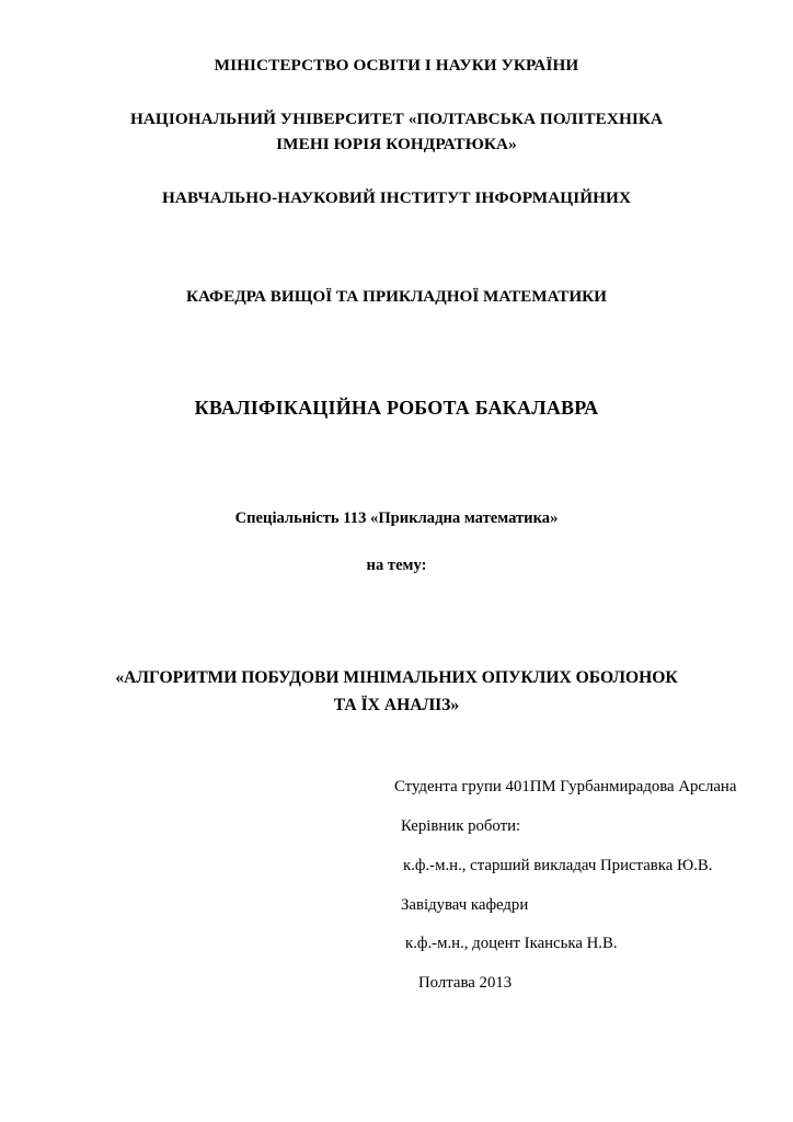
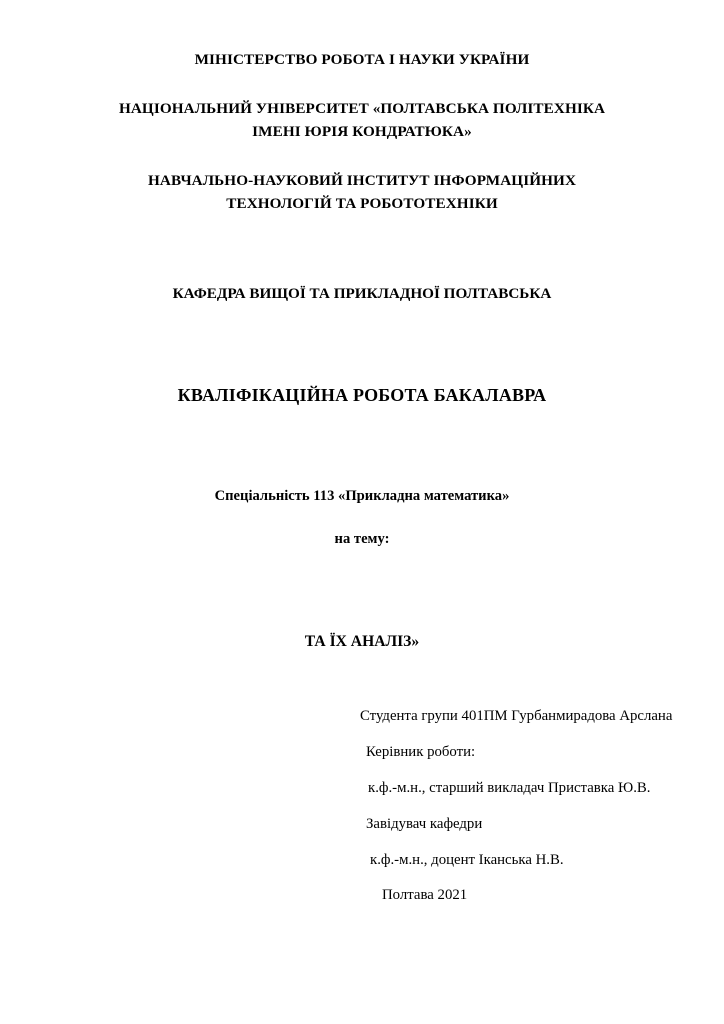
- МІНІСТЕРСТВО ОСВІТИ І НАУКИ УКРАЇНИ
+ МІНІСТЕРСТВО РОБОТА І НАУКИ УКРАЇНИ
  НАЦІОНАЛЬНИЙ УНІВЕРСИТЕТ «ПОЛТАВСЬКА ПОЛІТЕХНІКА
  ІМЕНІ ЮРІЯ КОНДРАТЮКА»
  НАВЧАЛЬНО-НАУКОВИЙ ІНСТИТУТ ІНФОРМАЦІЙНИХ
+ ТЕХНОЛОГІЙ ТА РОБОТОТЕХНІКИ
- КАФЕДРА ВИЩОЇ ТА ПРИКЛАДНОЇ МАТЕМАТИКИ
+ КАФЕДРА ВИЩОЇ ТА ПРИКЛАДНОЇ ПОЛТАВСЬКА
  КВАЛІФІКАЦІЙНА РОБОТА БАКАЛАВРА
  Спеціальність 113 «Прикладна математика»
  на тему:
- «АЛГОРИТМИ ПОБУДОВИ МІНІМАЛЬНИХ ОПУКЛИХ ОБОЛОНОК
  ТА ЇХ АНАЛІЗ»
  Студента групи 401ПМ Гурбанмирадова Арслана
  Керівник роботи:
  к.ф.-м.н., старший викладач Приставка Ю.В.
  Завідувач кафедри
  к.ф.-м.н., доцент Іканська Н.В.
- Полтава 2013
+ Полтава 2021
